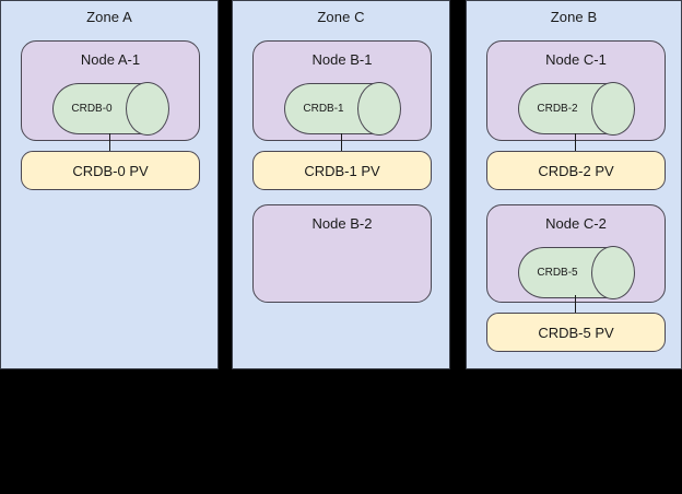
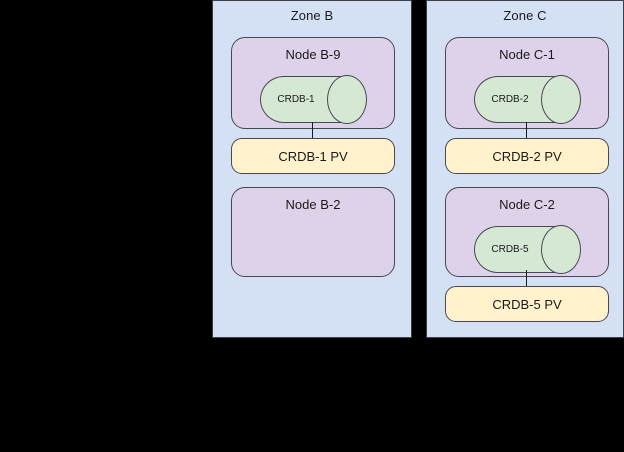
- Zone A
- Node A-1
- CRDB-0
- CRDB-0 PV
- Zone C
+ Zone B
- Node B-1
+ Node B-9
  CRDB-1
  CRDB-1 PV
  Node B-2
- Zone B
+ Zone C
  Node C-1
  CRDB-2
  CRDB-2 PV
  Node C-2
  CRDB-5
  CRDB-5 PV
